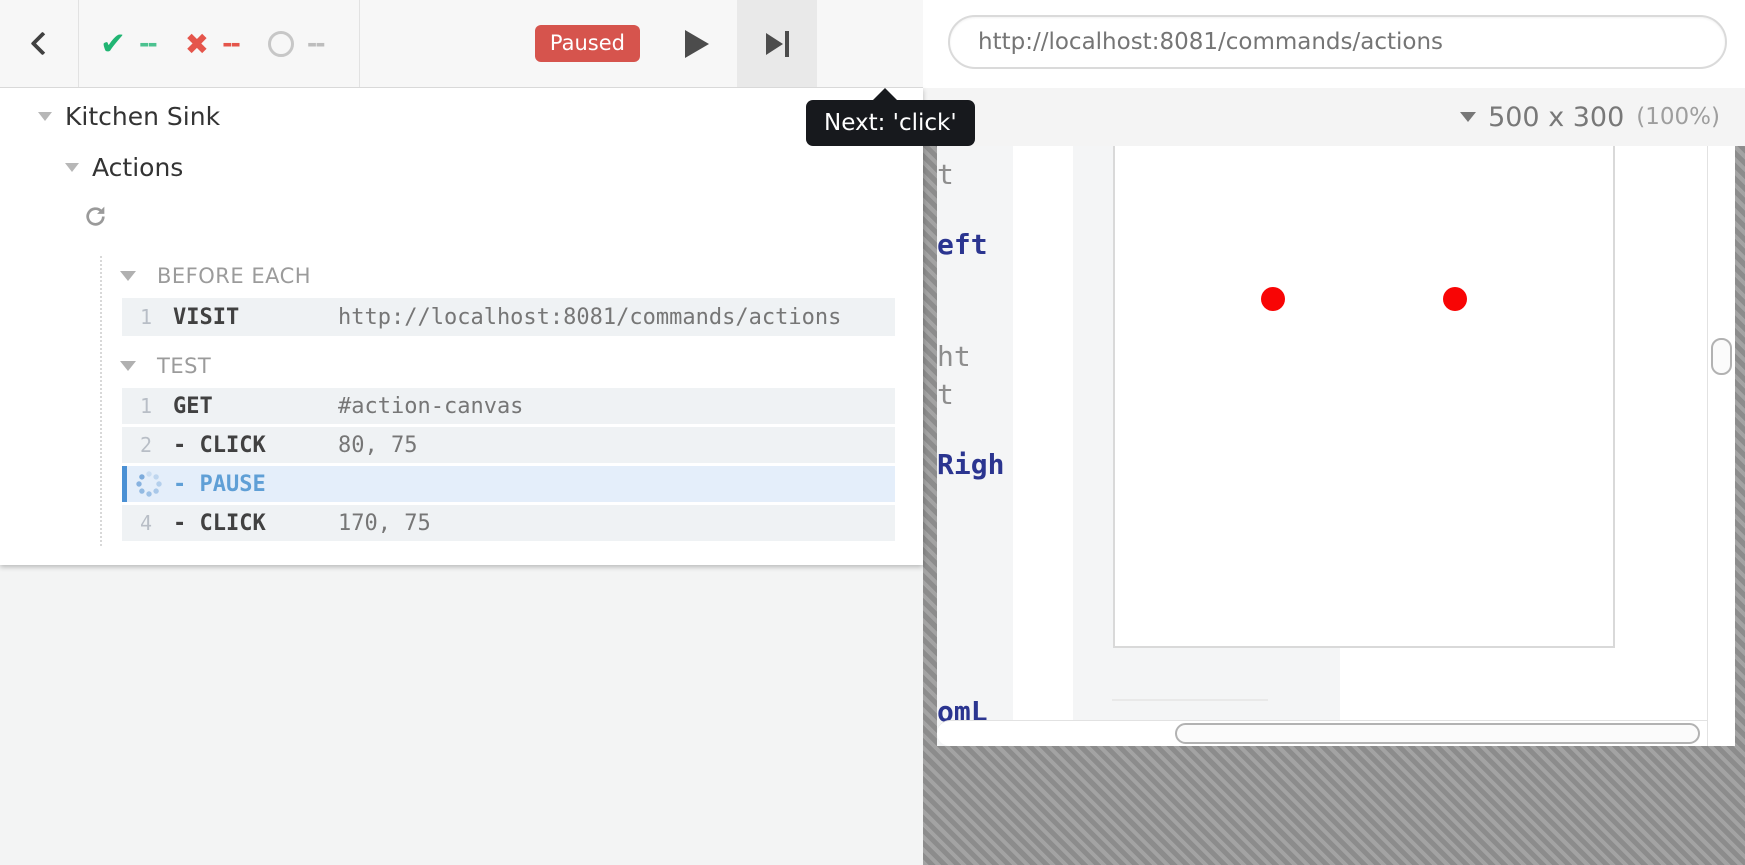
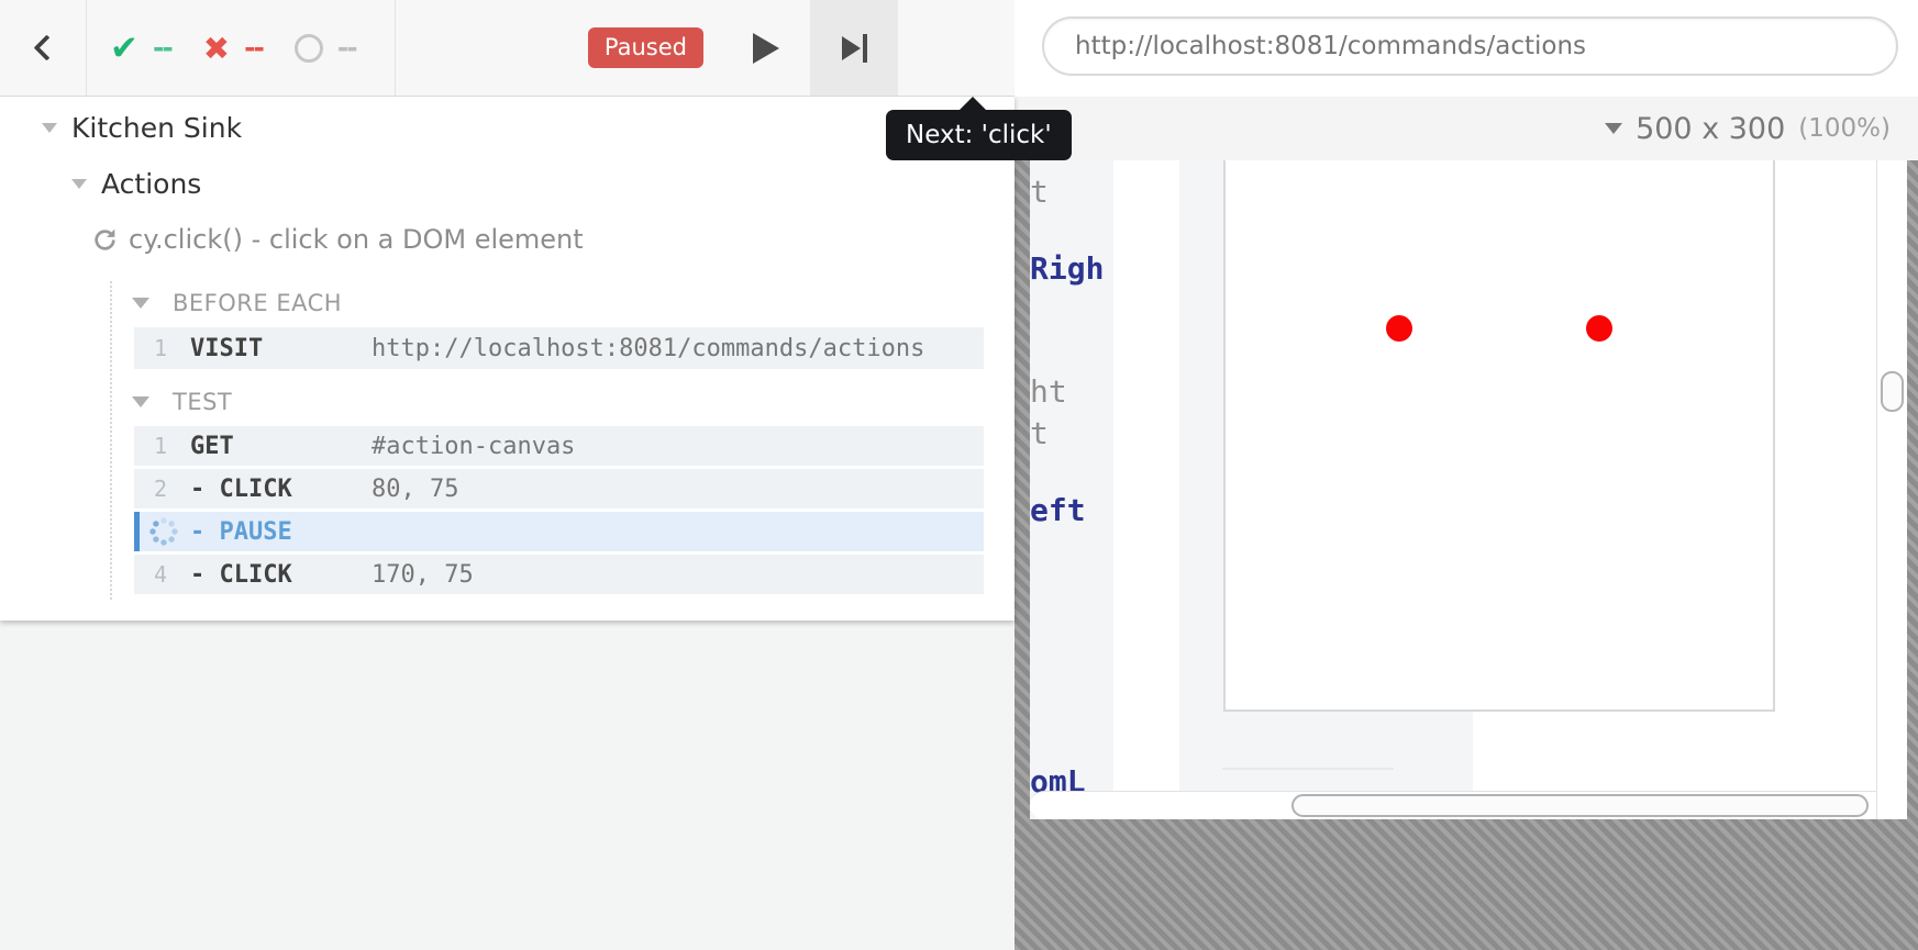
  http://localhost:8081/commands/actions
  500 x 300
  (100%)
  t
- eft
+ Righ
  ht
  t
- Righ
+ eft
  omL
  ✔
  --
  ✖
  --
  --
  Paused
  Next: 'click'
  Kitchen Sink
  Actions
+ cy.click() - click on a DOM element
  BEFORE EACH
  1
  VISIT
  http://localhost:8081/commands/actions
  TEST
  1
  GET
  #action-canvas
  2
  - CLICK
  80, 75
  - PAUSE
  4
  - CLICK
  170, 75
